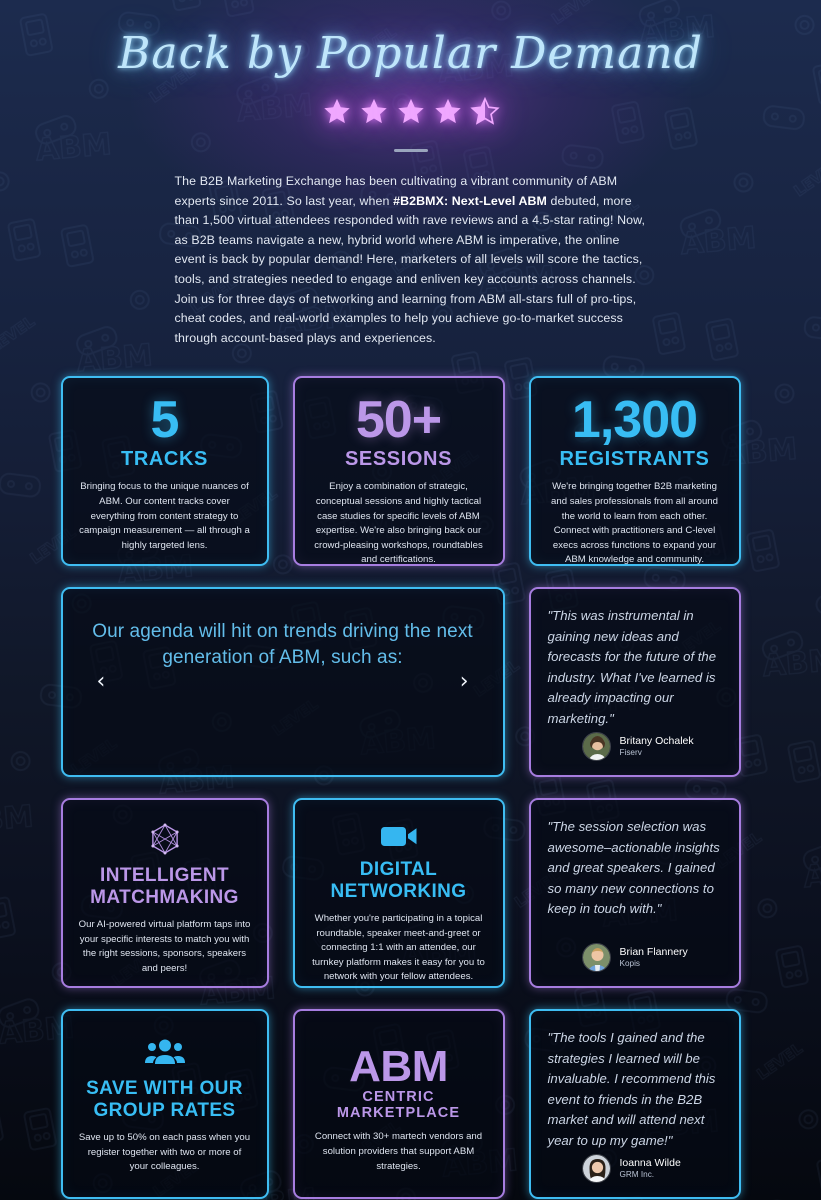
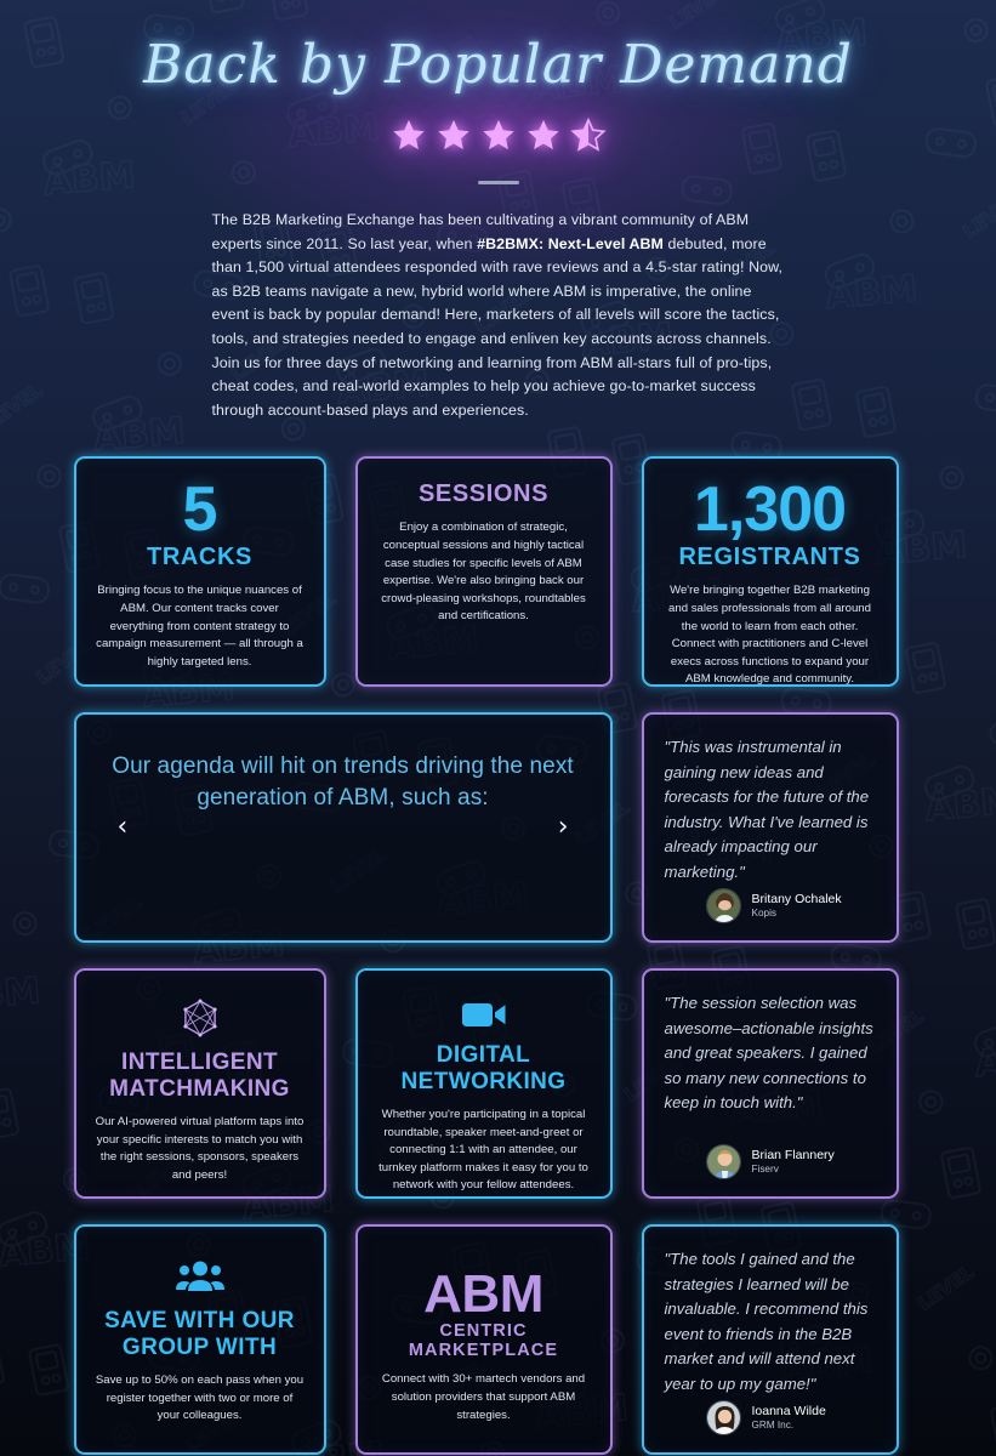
  Back by Popular Demand
  The B2B Marketing Exchange has been cultivating a vibrant community of ABM experts since 2011. So last year, when #B2BMX: Next-Level ABM debuted, more than 1,500 virtual attendees responded with rave reviews and a 4.5-star rating! Now, as B2B teams navigate a new, hybrid world where ABM is imperative, the online event is back by popular demand! Here, marketers of all levels will score the tactics, tools, and strategies needed to engage and enliven key accounts across channels. Join us for three days of networking and learning from ABM all-stars full of pro-tips, cheat codes, and real-world examples to help you achieve go-to-market success through account-based plays and experiences.
  5
  TRACKS
  Bringing focus to the unique nuances of ABM. Our content tracks cover everything from content strategy to campaign measurement — all through a highly targeted lens.
- 50+
  SESSIONS
  Enjoy a combination of strategic, conceptual sessions and highly tactical case studies for specific levels of ABM expertise. We're also bringing back our crowd-pleasing workshops, roundtables and certifications.
  1,300
  REGISTRANTS
  We're bringing together B2B marketing and sales professionals from all around the world to learn from each other. Connect with practitioners and C-level execs across functions to expand your ABM knowledge and community.
  Our agenda will hit on trends driving the next generation of ABM, such as:
  ‹
  ›
  "This was instrumental in gaining new ideas and forecasts for the future of the industry. What I've learned is already impacting our marketing."
  Britany Ochalek
- Fiserv
+ Kopis
  INTELLIGENT MATCHMAKING
  Our AI-powered virtual platform taps into your specific interests to match you with the right sessions, sponsors, speakers and peers!
  DIGITAL NETWORKING
  Whether you're participating in a topical roundtable, speaker meet-and-greet or connecting 1:1 with an attendee, our turnkey platform makes it easy for you to network with your fellow attendees.
  "The session selection was awesome–actionable insights and great speakers. I gained so many new connections to keep in touch with."
  Brian Flannery
- Kopis
+ Fiserv
- SAVE WITH OUR GROUP RATES
+ SAVE WITH OUR GROUP WITH
  Save up to 50% on each pass when you register together with two or more of your colleagues.
  ABM
  CENTRIC MARKETPLACE
  Connect with 30+ martech vendors and solution providers that support ABM strategies.
  "The tools I gained and the strategies I learned will be invaluable. I recommend this event to friends in the B2B market and will attend next year to up my game!"
  Ioanna Wilde
  GRM Inc.
